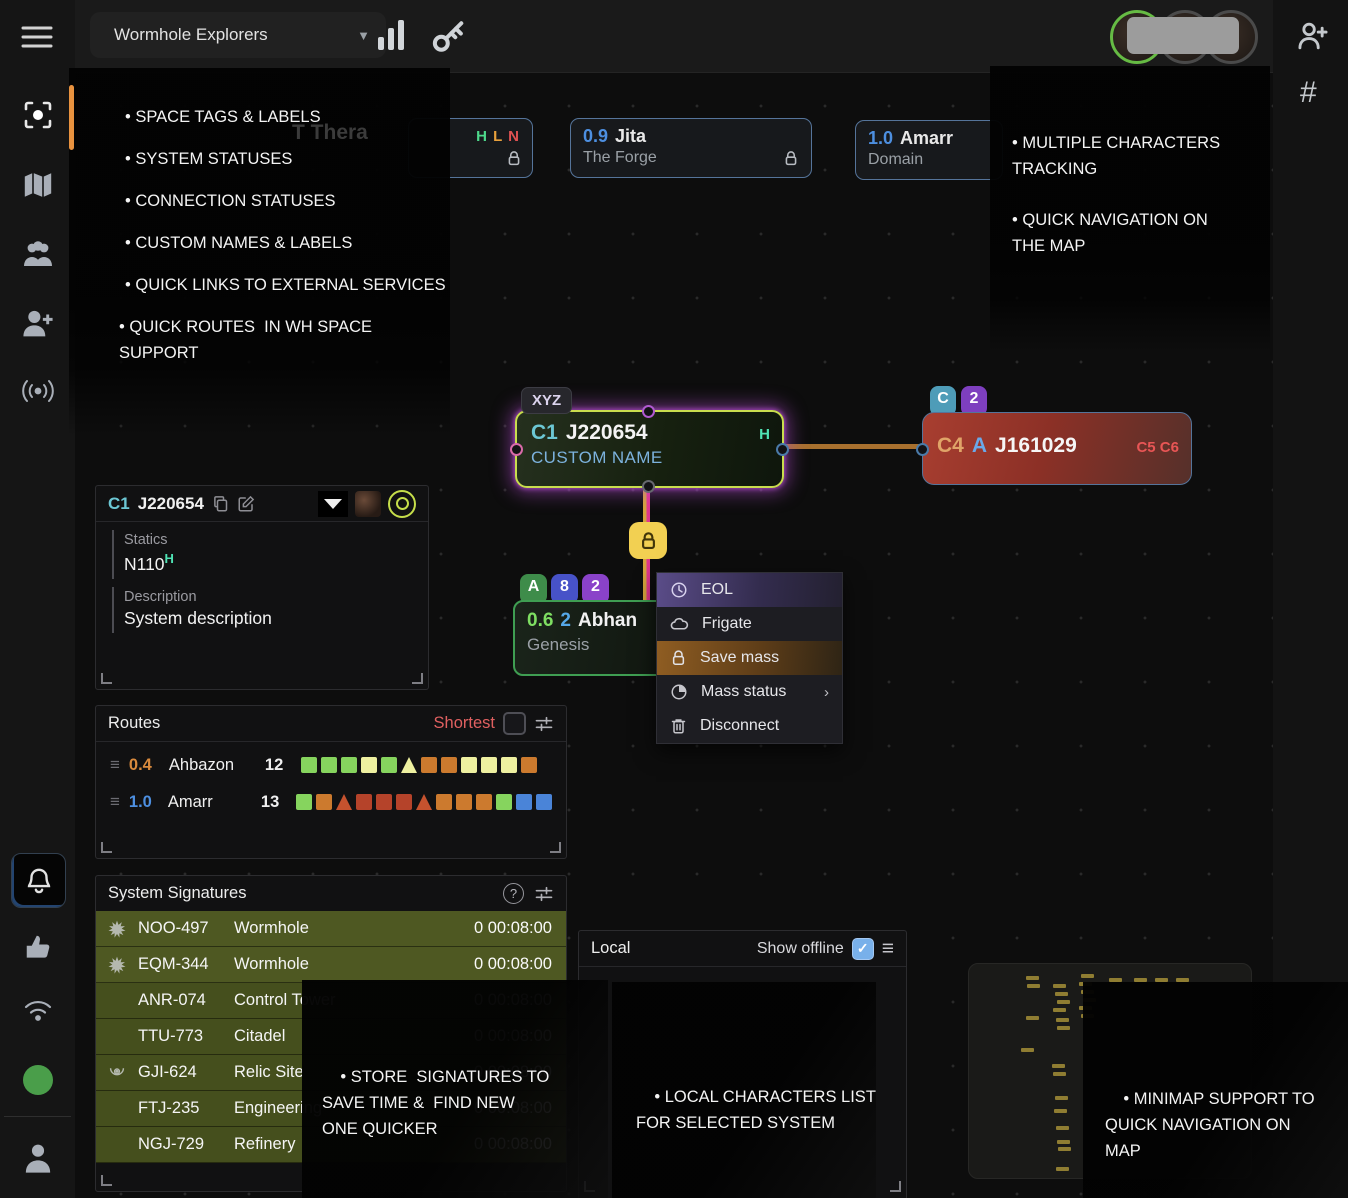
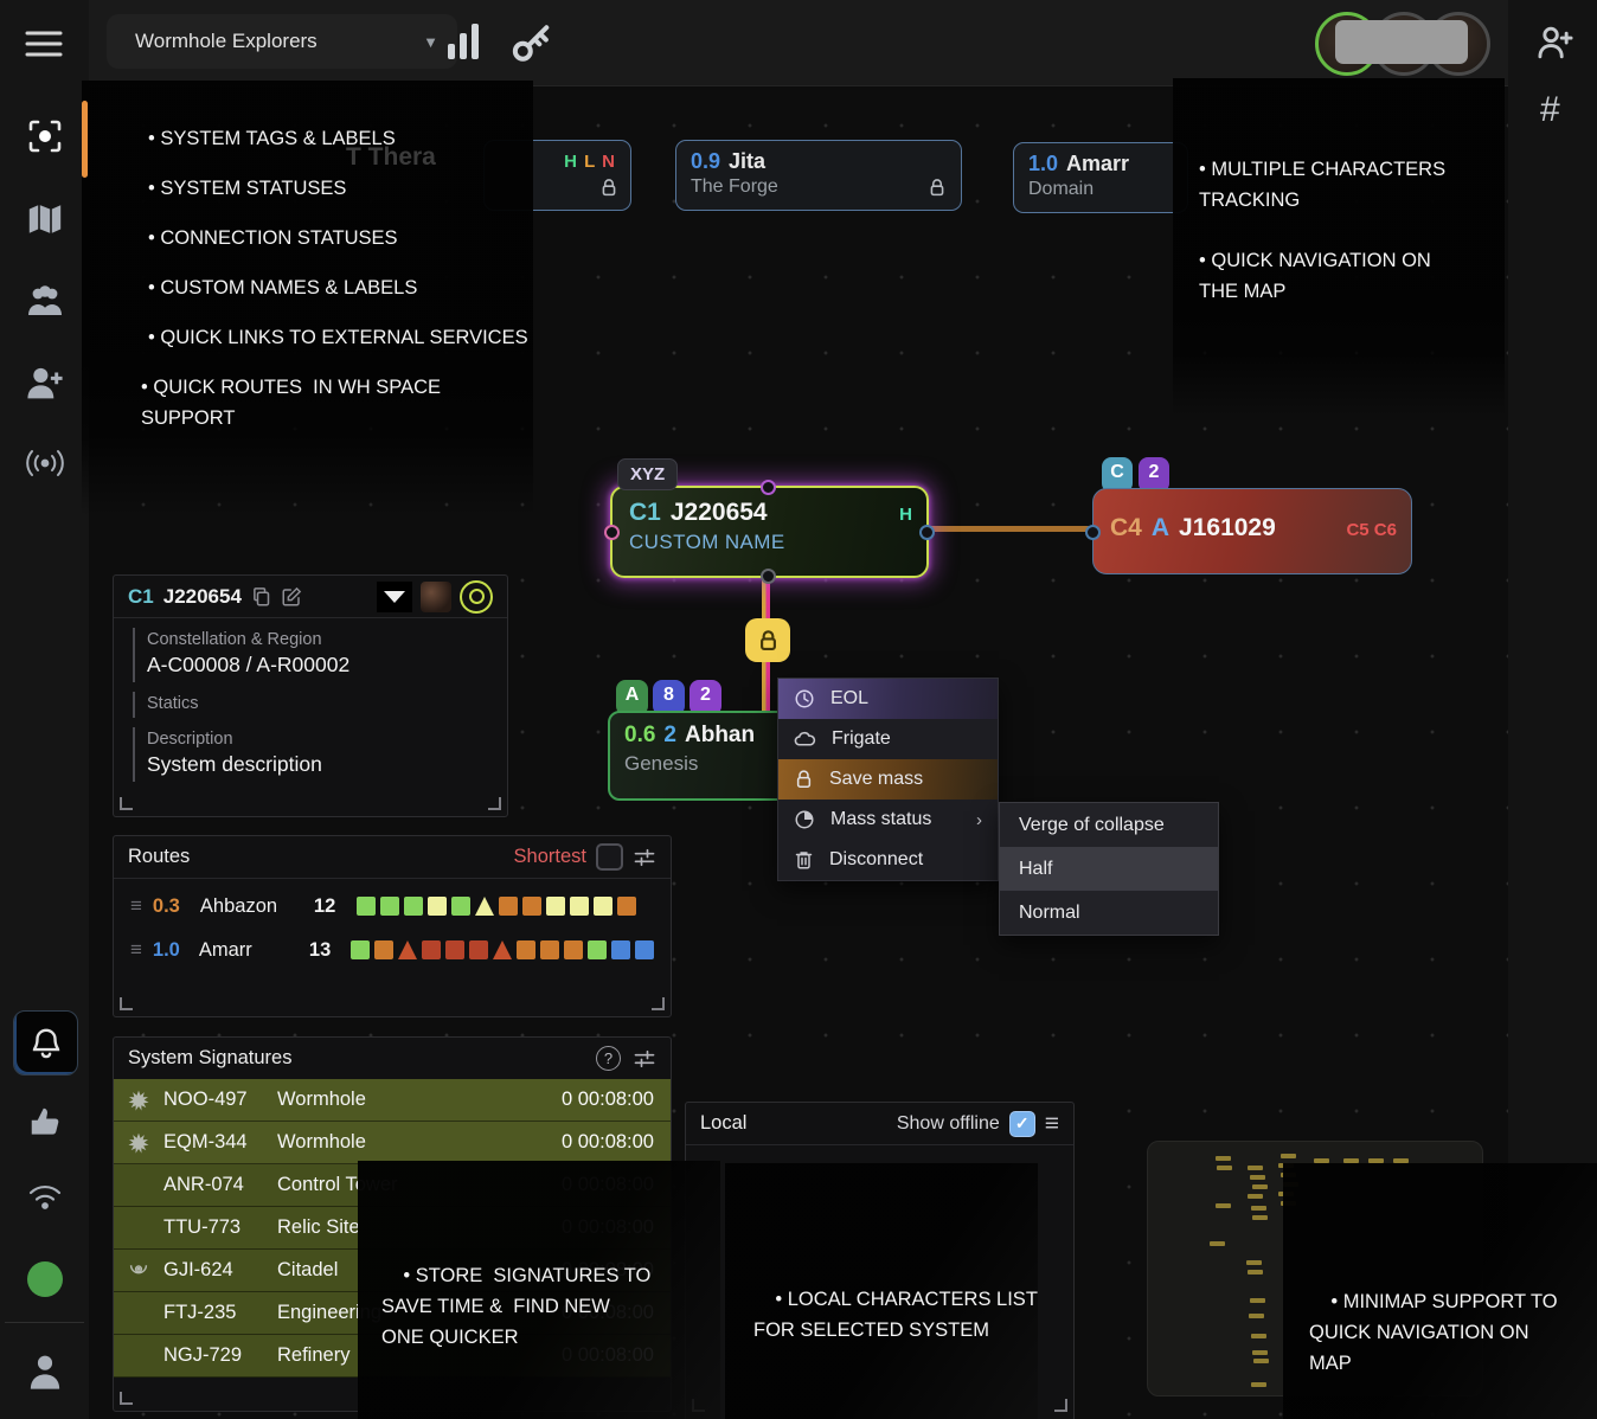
  Wormhole Explorers
  ▼
  #
  T Thera
  H L N
  0.9
  Jita
  The Forge
  1.0
  Amarr
  Domain
  XYZ
  C1
  J220654
  H
  CUSTOM NAME
  C
  2
  C4
  A
  J161029
  C5 C6
  A
  8
  2
  0.6
  2
  Abhan
  Genesis
  EOL
  Frigate
  Save mass
  Mass status
  ›
  Disconnect
+ Verge of collapse
+ Half
+ Normal
  C1
  J220654
+ Constellation & Region
+ A-C00008 / A-R00002
  Statics
- N110H
  Description
  System description
  Routes
  Shortest
  ≡
- 0.4
+ 0.3
  Ahbazon
  12
  ≡
  1.0
  Amarr
  13
  System Signatures
  ?
  NOO-497
  Wormhole
  0 00:08:00
  EQM-344
  Wormhole
  0 00:08:00
  ANR-074
  TTU-773
- Citadel
+ Relic Site
  GJI-624
- Relic Site
+ Citadel
  FTJ-235
  Engineer
  NGJ-729
  Refinery
  Local
  Show offline
  ✓
  ≡
- • SPACE TAGS & LABELS
+ • SYSTEM TAGS & LABELS
  • SYSTEM STATUSES
  • CONNECTION STATUSES
  • CUSTOM NAMES & LABELS
  • QUICK LINKS TO EXTERNAL SERVICES
  • QUICK ROUTES IN WH SPACE
  SUPPORT
  • MULTIPLE CHARACTERS
  TRACKING
  • QUICK NAVIGATION ON
  THE MAP
  • STORE SIGNATURES TO
  SAVE TIME & FIND NEW
  ONE QUICKER
  • LOCAL CHARACTERS LIST
  FOR SELECTED SYSTEM
  • MINIMAP SUPPORT TO
  QUICK NAVIGATION ON
  MAP
